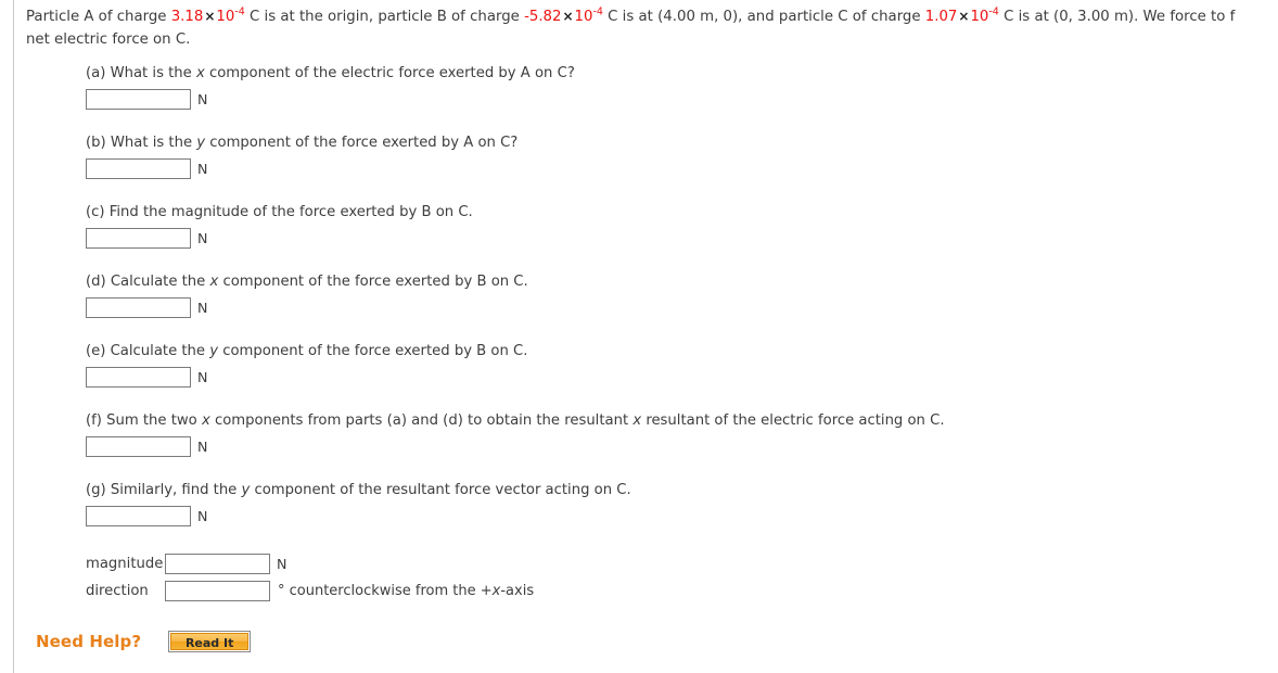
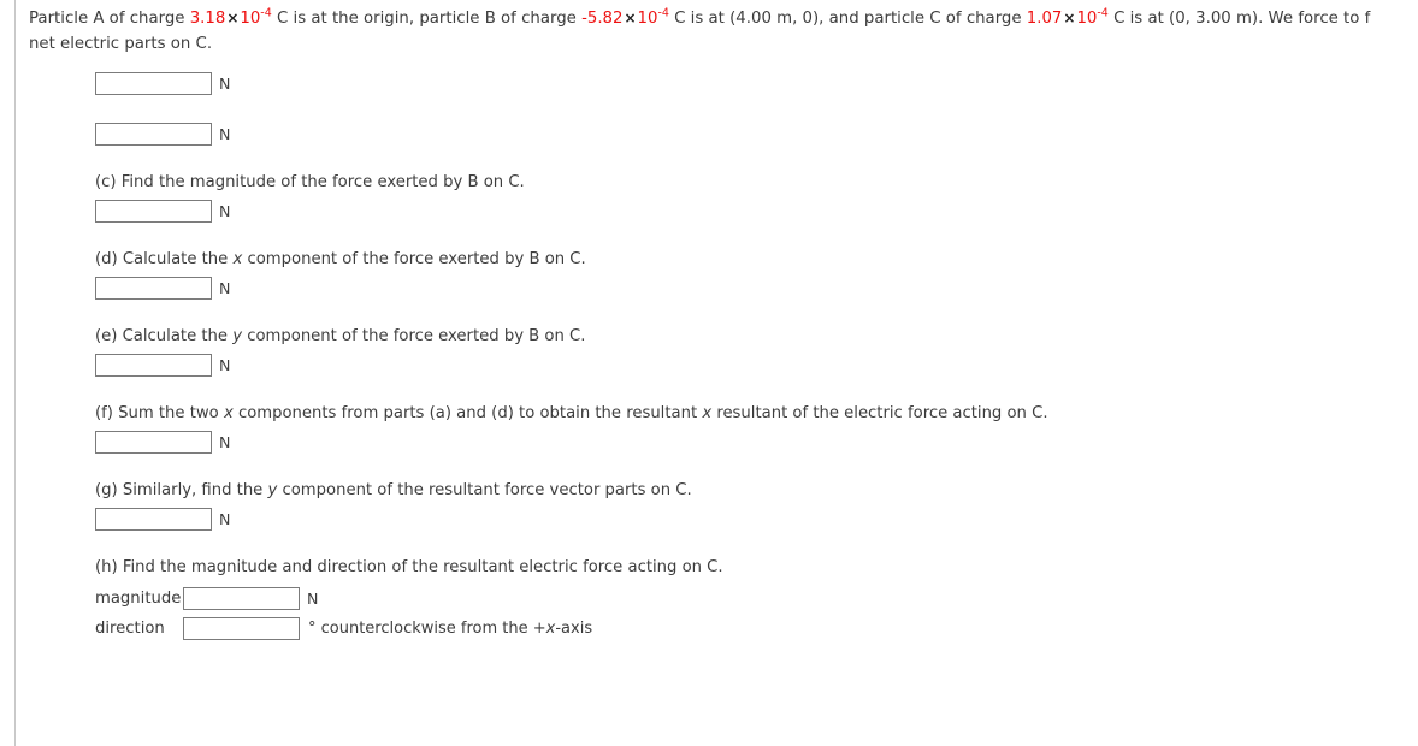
  Particle A of charge 3.18×10-4 C is at the origin, particle B of charge -5.82×10-4 C is at (4.00 m, 0), and particle C of charge 1.07×10-4 C is at (0, 3.00 m). We force to f
- net electric force on C.
+ net electric parts on C.
- (a) What is the x component of the electric force exerted by A on C?
  N
- (b) What is the y component of the force exerted by A on C?
  N
  (c) Find the magnitude of the force exerted by B on C.
  N
  (d) Calculate the x component of the force exerted by B on C.
  N
  (e) Calculate the y component of the force exerted by B on C.
  N
  (f) Sum the two x components from parts (a) and (d) to obtain the resultant x resultant of the electric force acting on C.
  N
- (g) Similarly, find the y component of the resultant force vector acting on C.
+ (g) Similarly, find the y component of the resultant force vector parts on C.
  N
+ (h) Find the magnitude and direction of the resultant electric force acting on C.
  magnitude
  N
  direction
  ° counterclockwise from the +x-axis
- Need Help?
- Read It
